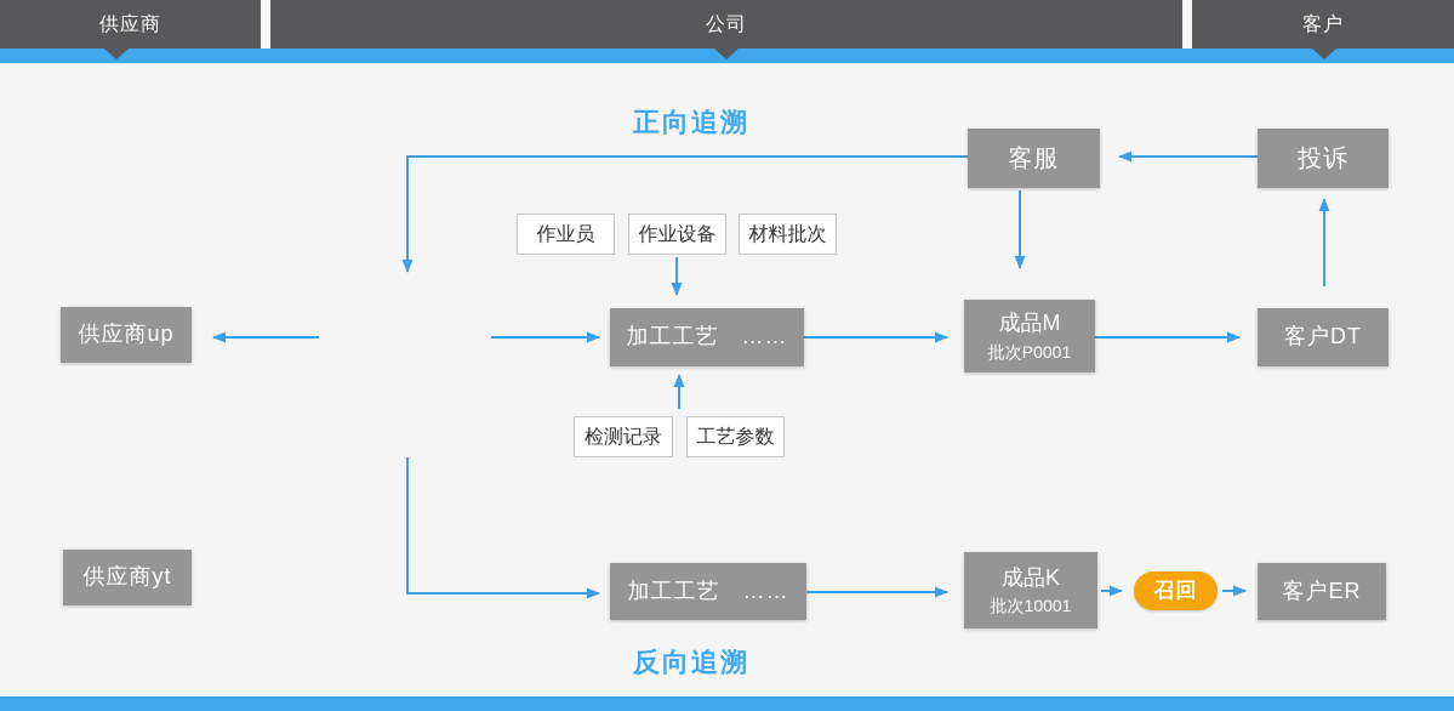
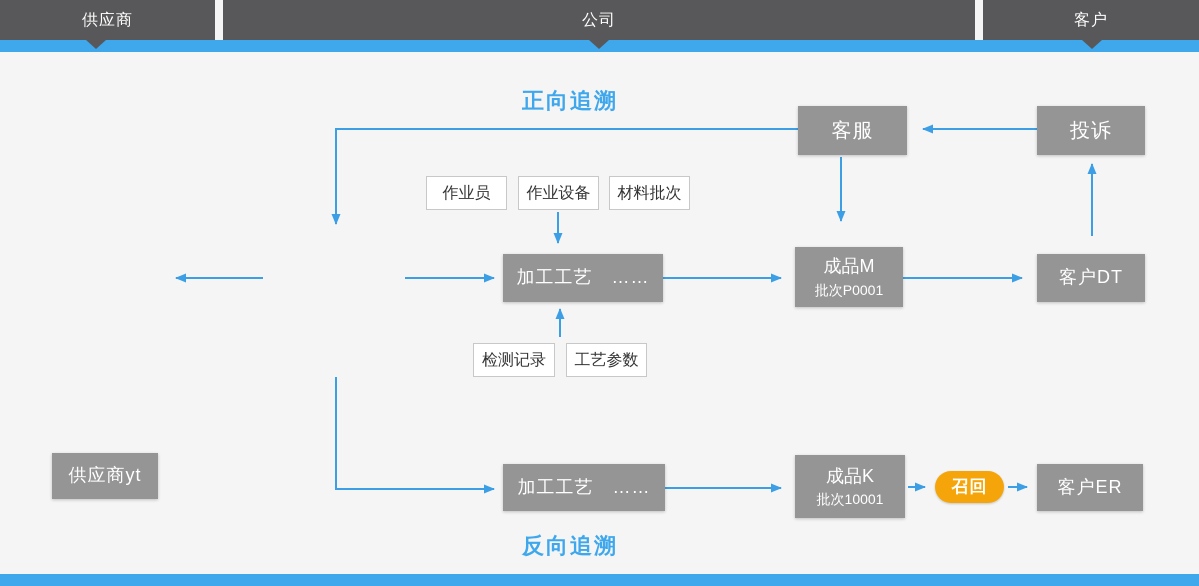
  供应商
  公司
  客户
  正向追溯
  反向追溯
  客服
  投诉
  作业员
  作业设备
  材料批次
- 供应商up
  加工工艺 ……
  成品M
  批次P0001
  客户DT
  检测记录
  工艺参数
  供应商yt
  加工工艺 ……
  成品K
  批次10001
  召回
  客户ER
